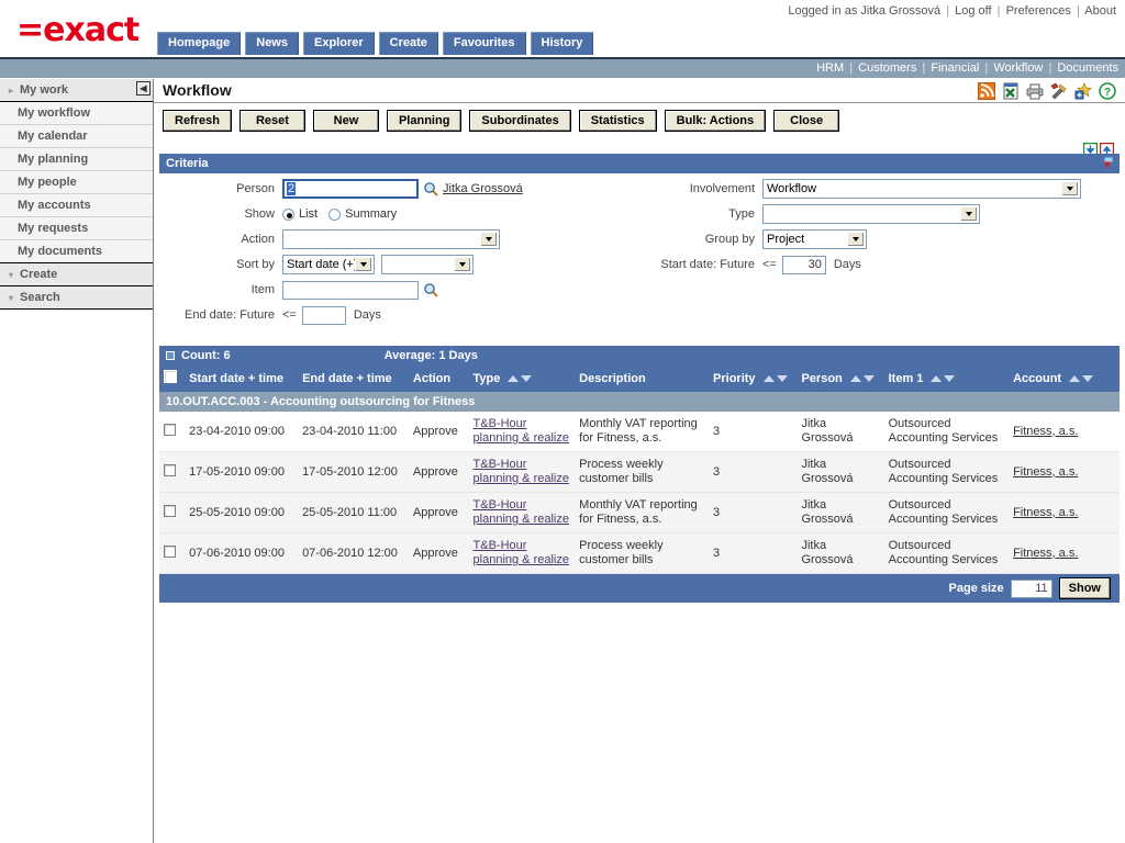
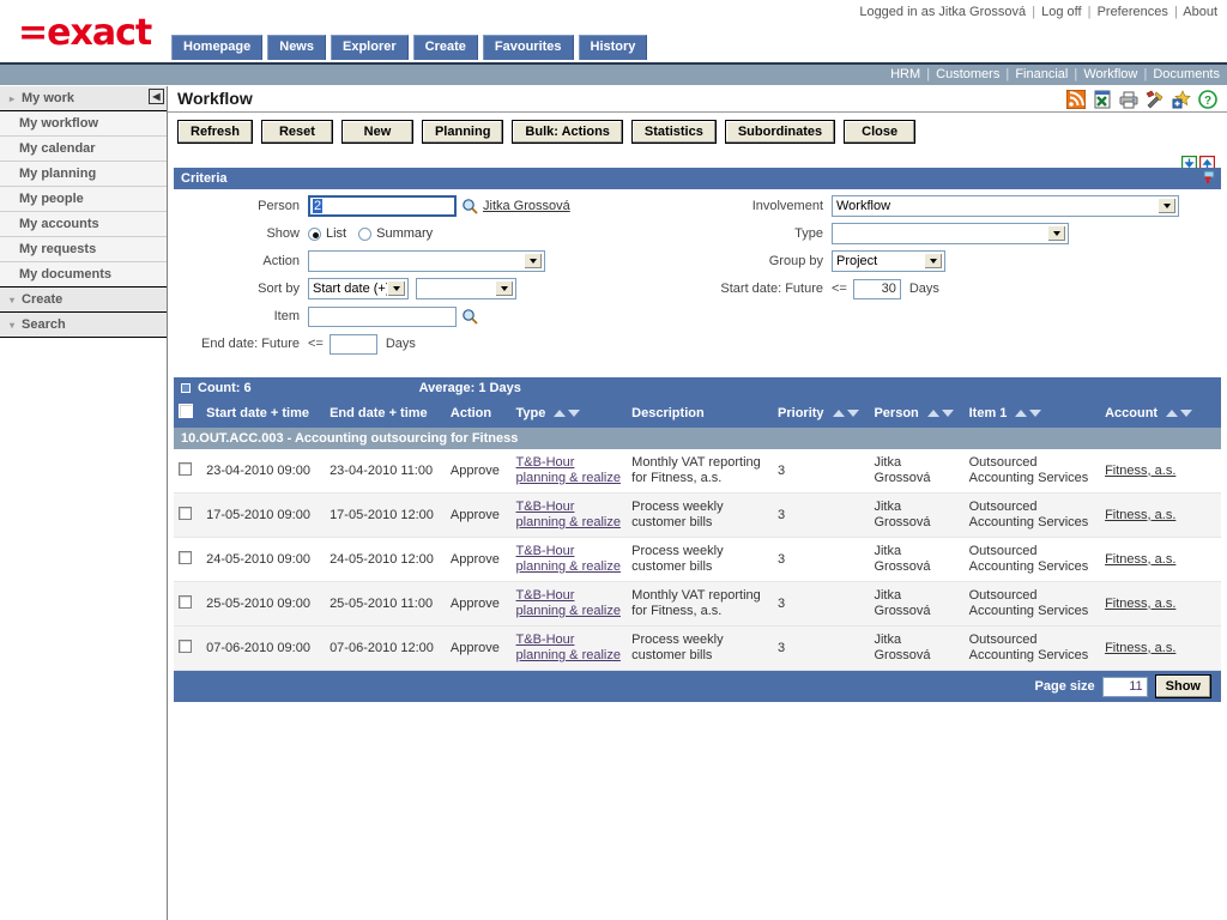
  Logged in as Jitka Grossová | Log off | Preferences | About
  =exact
  Homepage
  News
  Explorer
  Create
  Favourites
  History
  HRM | Customers | Financial | Workflow | Documents
  ▸ My work
  ◀
  My workflow
  My calendar
  My planning
  My people
  My accounts
  My requests
  My documents
  ▾ Create
  ▾ Search
  Workflow
  ?
  Refresh
  Reset
  New
  Planning
- Subordinates
+ Bulk: Actions
  Statistics
- Bulk: Actions
+ Subordinates
  Close
  Criteria
  Person
  2
  Jitka Grossová
  Show
  List
  Summary
  Action
  Sort by
  Start date (+
  Item
  End date: Future
  <=
  Days
  Involvement
  Workflow
  Type
  Group by
  Project
  Start date: Future
  <=
  30
  Days
  Count: 6
  Average: 1 Days
  	Start date + time	End date + time	Action	Type	Description	Priority	Person	Item 1	Account
  10.OUT.ACC.003 - Accounting outsourcing for Fitness
  	23-04-2010 09:00	23-04-2010 11:00	Approve	T&B-Hour planning & realize	Monthly VAT reporting for Fitness, a.s.	3	Jitka Grossová	Outsourced Accounting Services	Fitness, a.s.
  	17-05-2010 09:00	17-05-2010 12:00	Approve	T&B-Hour planning & realize	Process weekly customer bills	3	Jitka Grossová	Outsourced Accounting Services	Fitness, a.s.
+ 	24-05-2010 09:00	24-05-2010 12:00	Approve	T&B-Hour planning & realize	Process weekly customer bills	3	Jitka Grossová	Outsourced Accounting Services	Fitness, a.s.
  	25-05-2010 09:00	25-05-2010 11:00	Approve	T&B-Hour planning & realize	Monthly VAT reporting for Fitness, a.s.	3	Jitka Grossová	Outsourced Accounting Services	Fitness, a.s.
  	07-06-2010 09:00	07-06-2010 12:00	Approve	T&B-Hour planning & realize	Process weekly customer bills	3	Jitka Grossová	Outsourced Accounting Services	Fitness, a.s.
  Page size
  11
  Show
